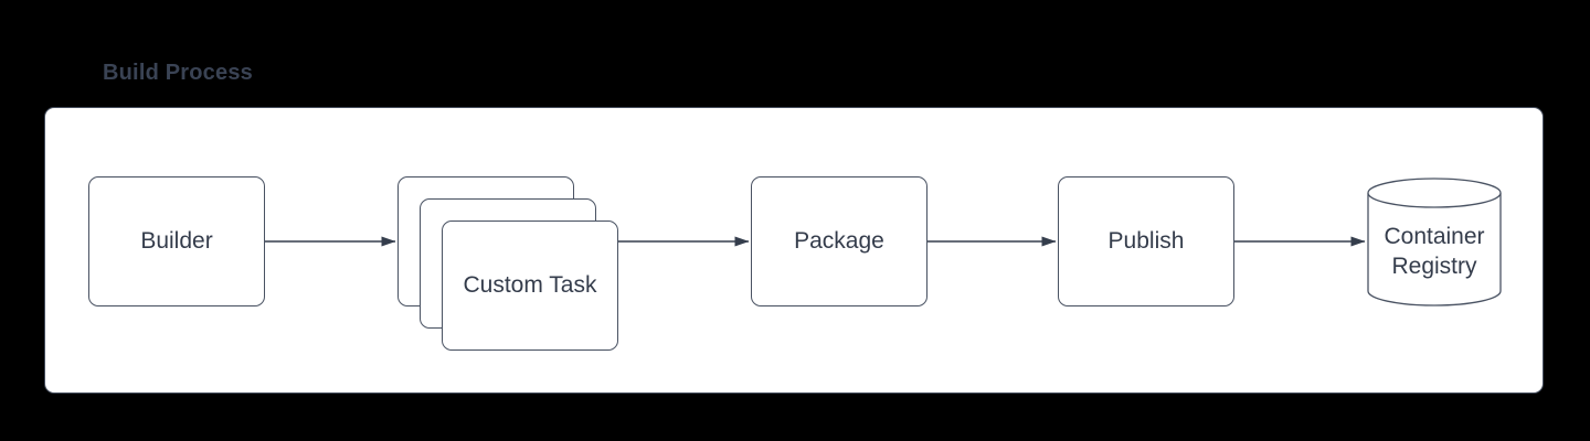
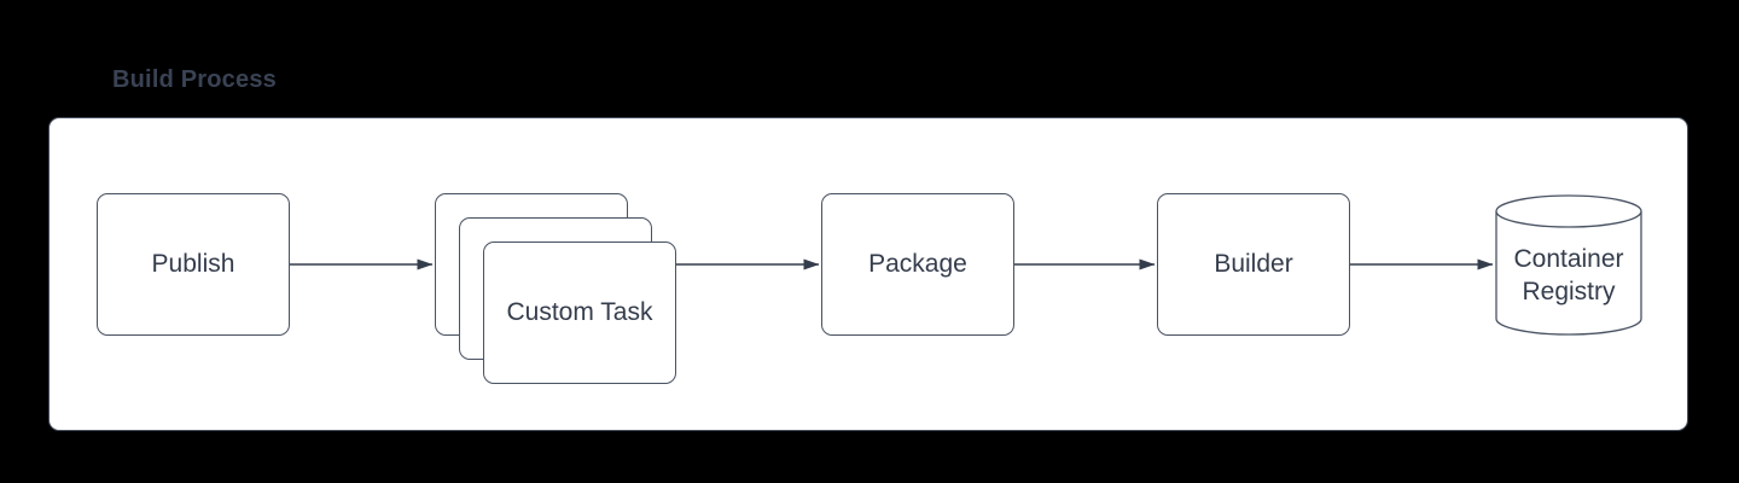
  Build Process
- Builder
+ Publish
  Custom Task
  Package
- Publish
+ Builder
  Container Registry
